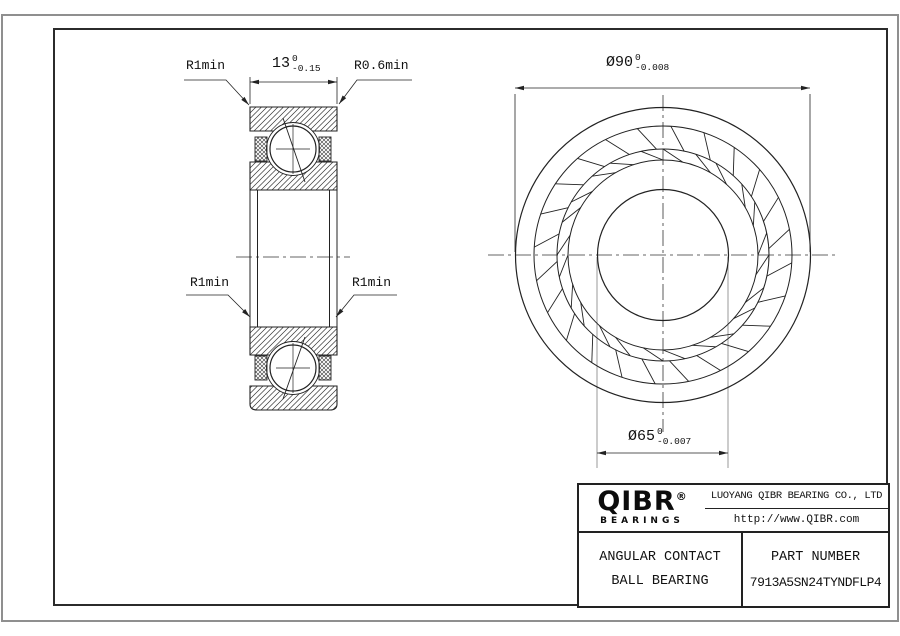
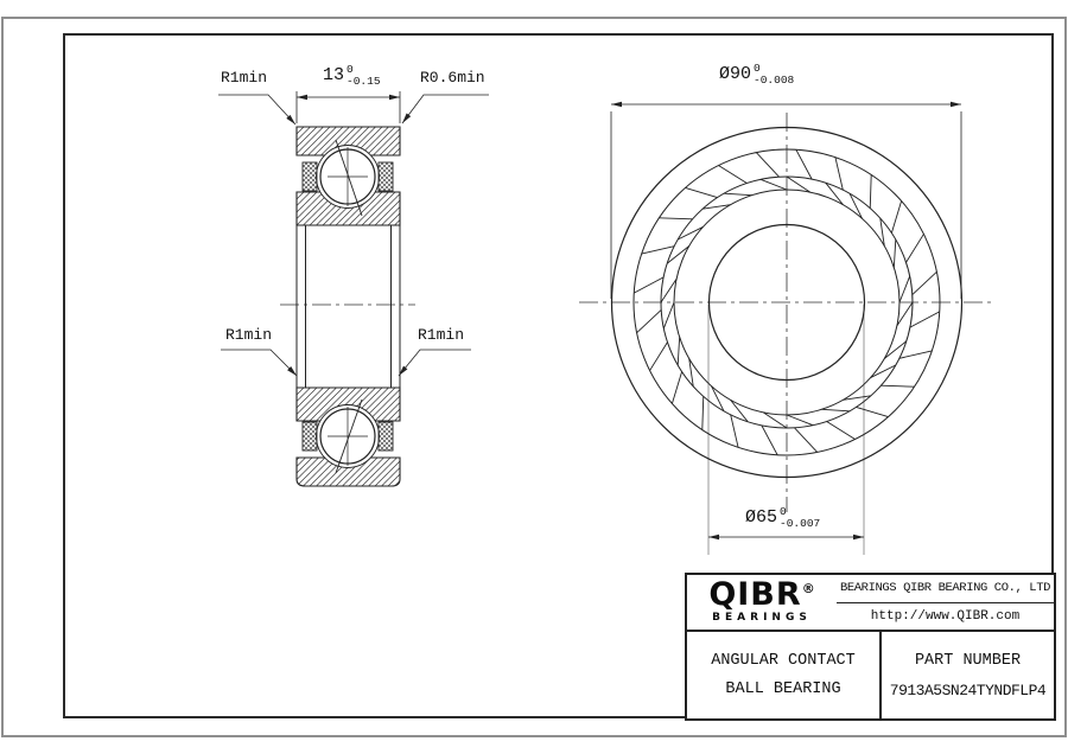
  R1min
  13
  0
  -0.15
  R0.6min
  R1min
  R1min
  Ø90
  0
  -0.008
  Ø65
  0
  -0.007
  QIBR®
  BEARINGS
- LUOYANG QIBR BEARING CO., LTD
+ BEARINGS QIBR BEARING CO., LTD
  http://www.QIBR.com
  ANGULAR CONTACT
  BALL BEARING
  PART NUMBER
  7913A5SN24TYNDFLP4
